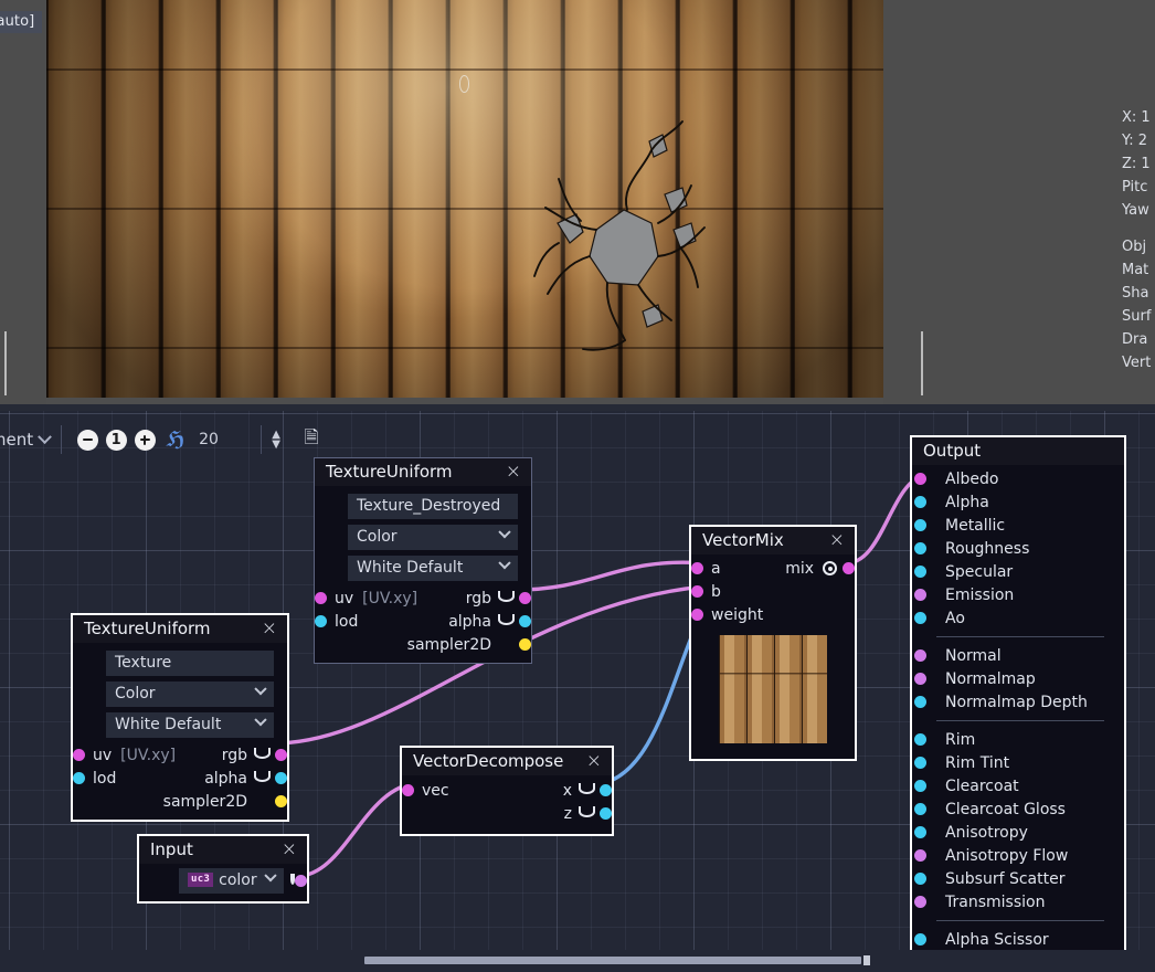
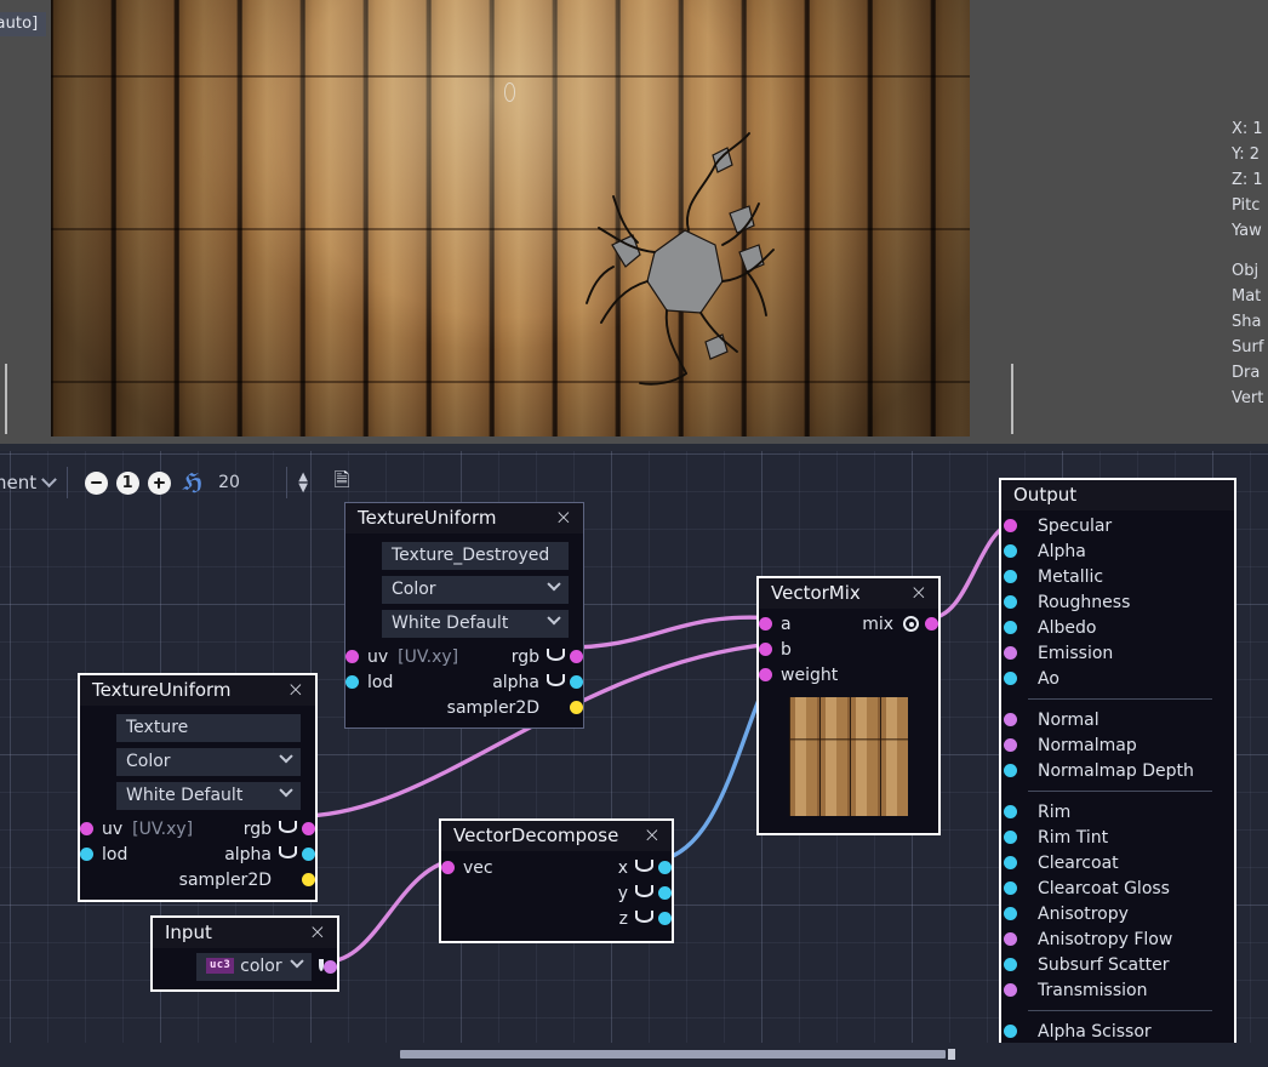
  X: 1
  Y: 2
  Z: 1
  Pitc
  Yaw
  Obj
  Mat
  Sha
  Surf
  Dra
  Vert
  TextureUniform
  ×
  Texture_Destroyed
  Color
  White Default
  uv
  [UV.xy]
  rgb
  lod
  alpha
  sampler2D
  TextureUniform
  ×
  Texture
  Color
  White Default
  uv
  [UV.xy]
  rgb
  lod
  alpha
  sampler2D
  VectorMix
  ×
  a
  mix
  b
  weight
  VectorDecompose
  ×
  vec
  x
+ y
  z
  Input
  ×
  uc3
  color
  Output
- Albedo
+ Specular
  Alpha
  Metallic
  Roughness
- Specular
+ Albedo
  Emission
  Ao
  Normal
  Normalmap
  Normalmap Depth
  Rim
  Rim Tint
  Clearcoat
  Clearcoat Gloss
  Anisotropy
  Anisotropy Flow
  Subsurf Scatter
  Transmission
  Alpha Scissor
  1
  ℌ
  20
  ▲
  ▼
  🗎
